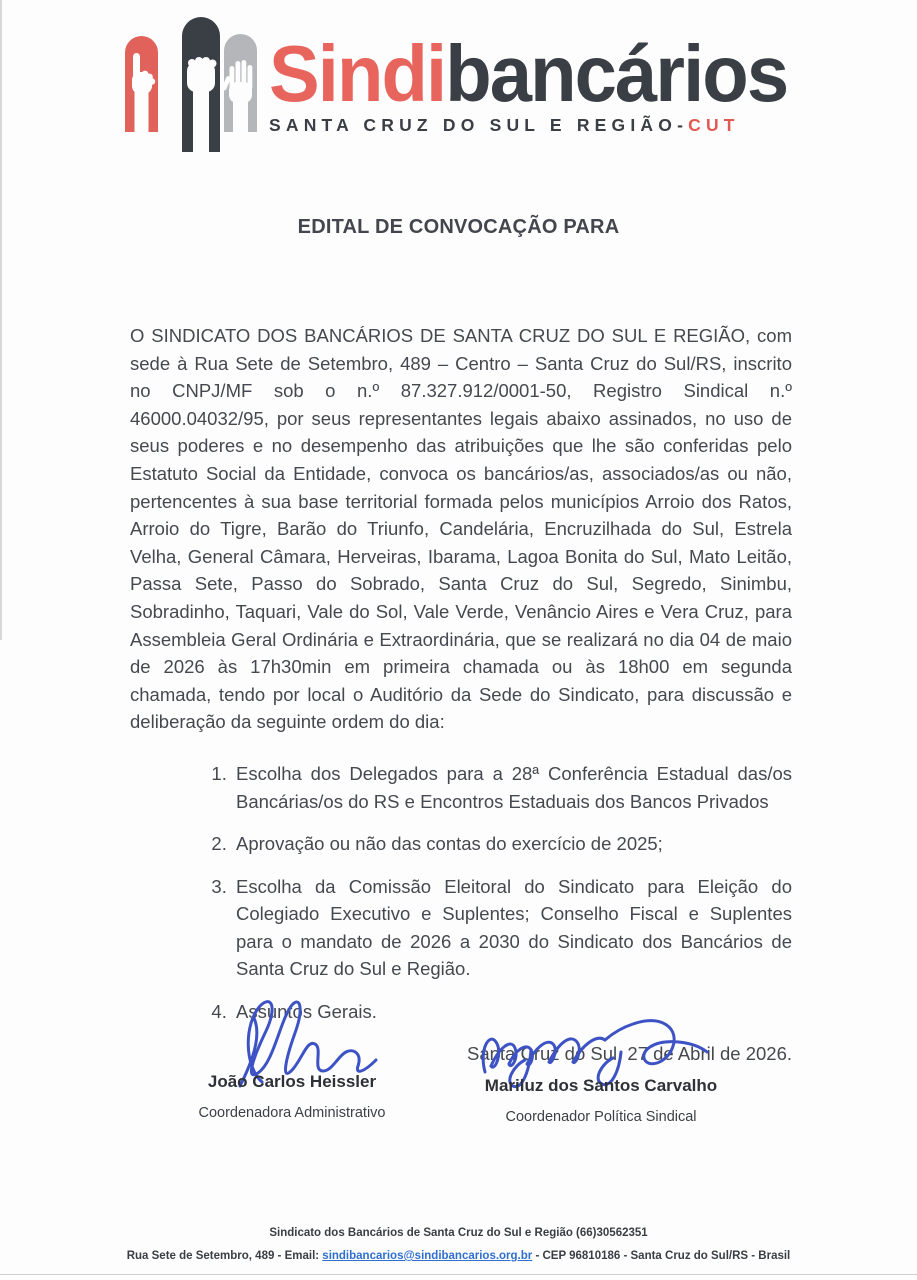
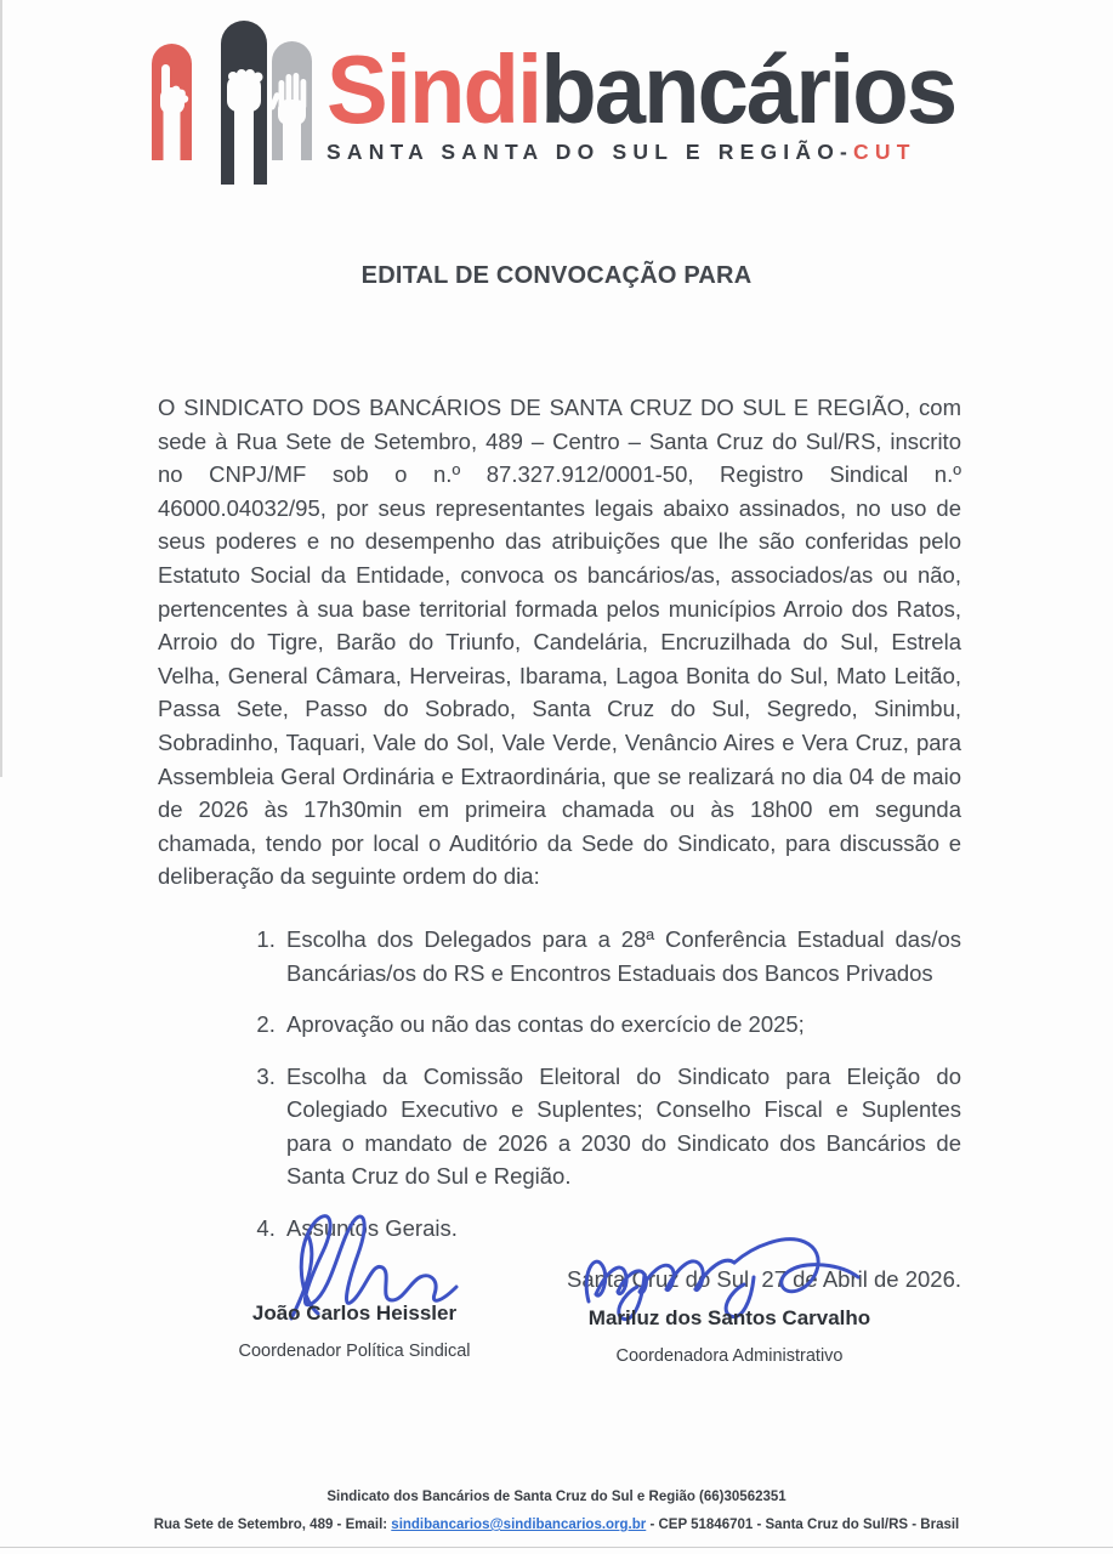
  Sindibancários
- SANTA CRUZ DO SUL E REGIÃO-CUT
+ SANTA SANTA DO SUL E REGIÃO-CUT
  EDITAL DE CONVOCAÇÃO PARA
  O SINDICATO DOS BANCÁRIOS DE SANTA CRUZ DO SUL E REGIÃO, com sede à Rua Sete de Setembro, 489 – Centro – Santa Cruz do Sul/RS, inscrito no CNPJ/MF sob o n.º 87.327.912/0001-50, Registro Sindical n.º 46000.04032/95, por seus representantes legais abaixo assinados, no uso de seus poderes e no desempenho das atribuições que lhe são conferidas pelo Estatuto Social da Entidade, convoca os bancários/as, associados/as ou não, pertencentes à sua base territorial formada pelos municípios Arroio dos Ratos, Arroio do Tigre, Barão do Triunfo, Candelária, Encruzilhada do Sul, Estrela Velha, General Câmara, Herveiras, Ibarama, Lagoa Bonita do Sul, Mato Leitão, Passa Sete, Passo do Sobrado, Santa Cruz do Sul, Segredo, Sinimbu, Sobradinho, Taquari, Vale do Sol, Vale Verde, Venâncio Aires e Vera Cruz, para Assembleia Geral Ordinária e Extraordinária, que se realizará no dia 04 de maio de 2026 às 17h30min em primeira chamada ou às 18h00 em segunda chamada, tendo por local o Auditório da Sede do Sindicato, para discussão e deliberação da seguinte ordem do dia:
  Escolha dos Delegados para a 28ª Conferência Estadual das/os Bancárias/os do RS e Encontros Estaduais dos Bancos Privados
  Aprovação ou não das contas do exercício de 2025;
  Escolha da Comissão Eleitoral do Sindicato para Eleição do Colegiado Executivo e Suplentes; Conselho Fiscal e Suplentes para o mandato de 2026 a 2030 do Sindicato dos Bancários de Santa Cruz do Sul e Região.
  Assntos Gerais.
  Snta Cru d Sul 2 d Abril de 2026.
  João Carlos Heissler
- Coordenadora Administrativo
+ Coordenador Política Sindical
  Mariluz dos Santos Carvalho
- Coordenador Política Sindical
+ Coordenadora Administrativo
  Sindicato dos Bancários de Santa Cruz do Sul e Região (66)30562351
- Rua Sete de Setembro, 489 - Email: sindibancarios@sindibancarios.org.br - CEP 96810186 - Santa Cruz do Sul/RS - Brasil
+ Rua Sete de Setembro, 489 - Email: sindibancarios@sindibancarios.org.br - CEP 51846701 - Santa Cruz do Sul/RS - Brasil
